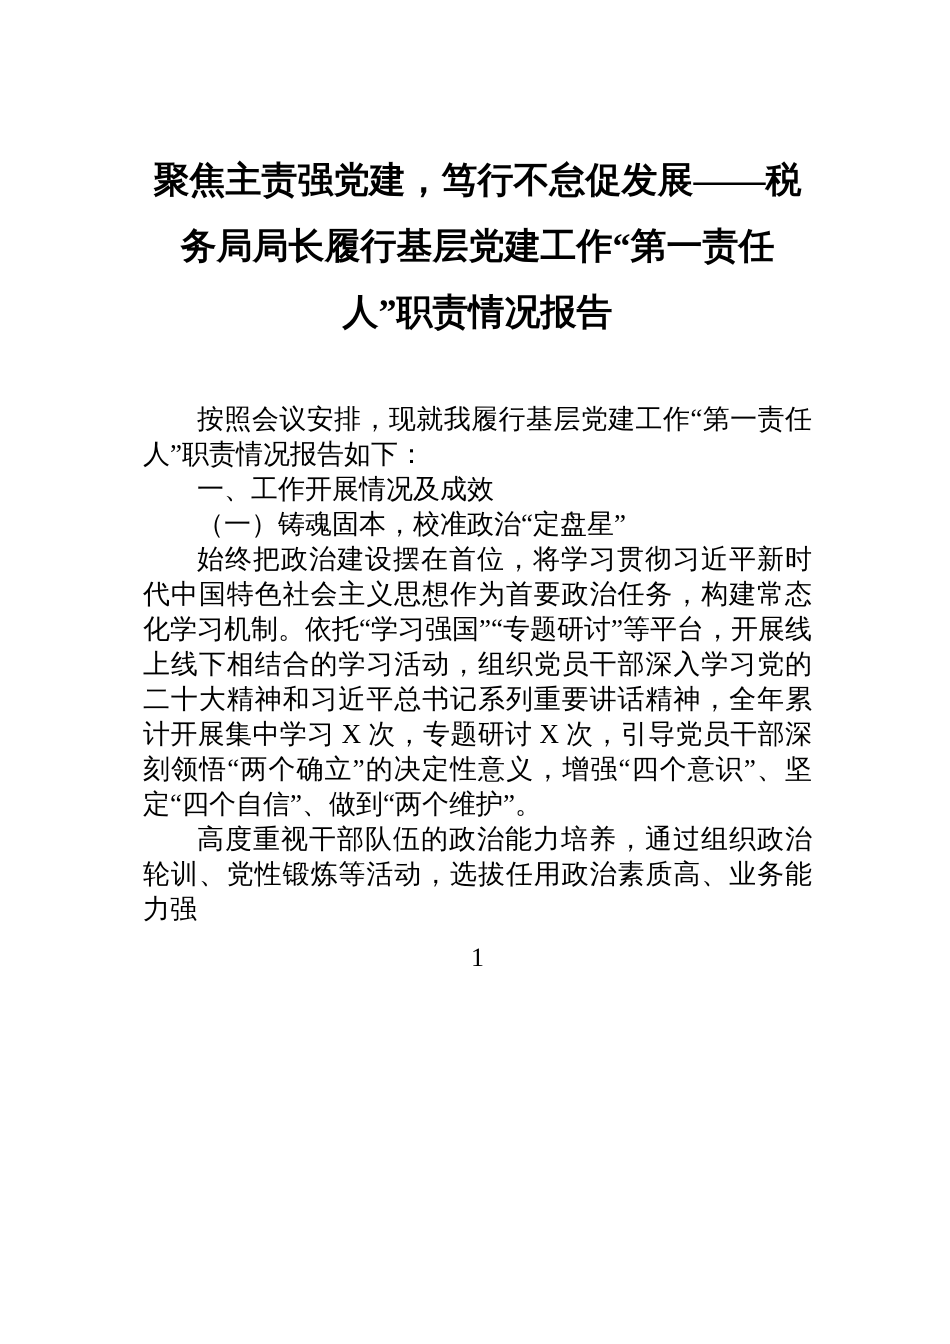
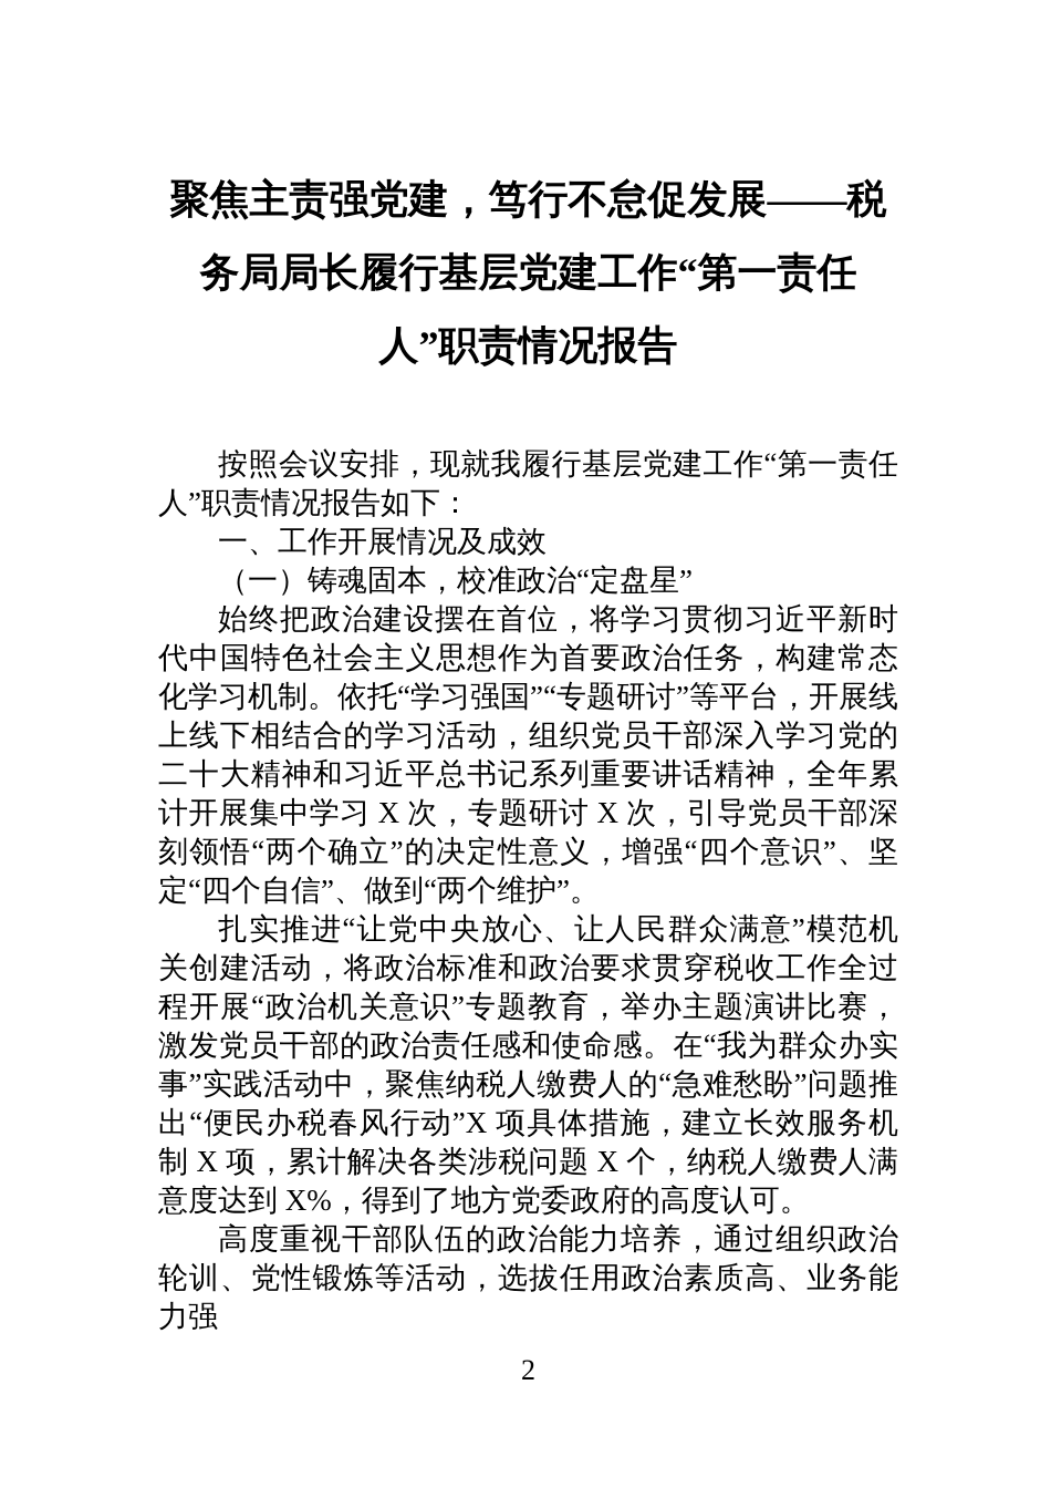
  聚焦主责强党建，笃行不怠促发展——税
  务局局长履行基层党建工作“第一责任
  人”职责情况报告
  按照会议安排，现就我履行基层党建工作“第一责任人”职责情况报告如下：
  一、工作开展情况及成效
  （一）铸魂固本，校准政治“定盘星”
  始终把政治建设摆在首位，将学习贯彻习近平新时代中国特色社会主义思想作为首要政治任务，构建常态化学习机制。依托“学习强国”“专题研讨”等平台，开展线上线下相结合的学习活动，组织党员干部深入学习党的二十大精神和习近平总书记系列重要讲话精神，全年累计开展集中学习 X 次，专题研讨 X 次，引导党员干部深刻领悟“两个确立”的决定性意义，增强“四个意识”、坚定“四个自信”、做到“两个维护”。
+ 扎实推进“让党中央放心、让人民群众满意”模范机关创建活动，将政治标准和政治要求贯穿税收工作全过程开展“政治机关意识”专题教育，举办主题演讲比赛，激发党员干部的政治责任感和使命感。在“我为群众办实事”实践活动中，聚焦纳税人缴费人的“急难愁盼”问题推出“便民办税春风行动”X 项具体措施，建立长效服务机制 X 项，累计解决各类涉税问题 X 个，纳税人缴费人满意度达到 X%，得到了地方党委政府的高度认可。
  高度重视干部队伍的政治能力培养，通过组织政治轮训、党性锻炼等活动，选拔任用政治素质高、业务能力强
- 1
+ 2
